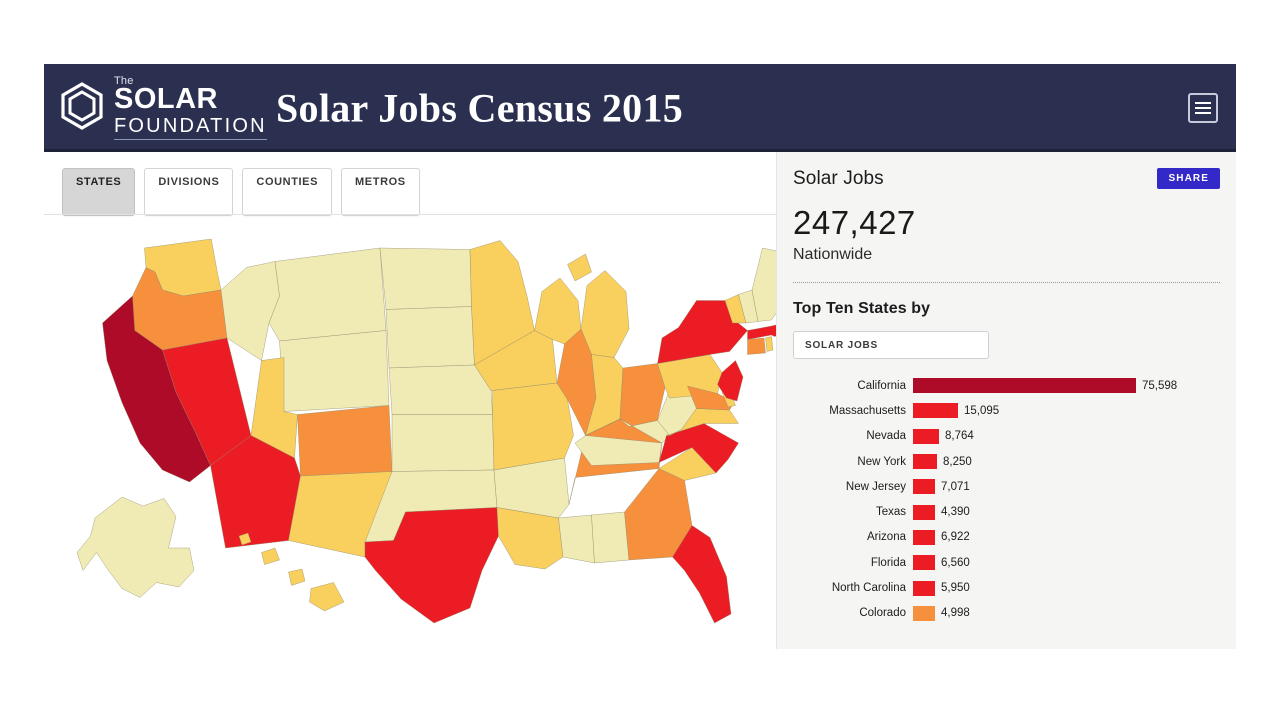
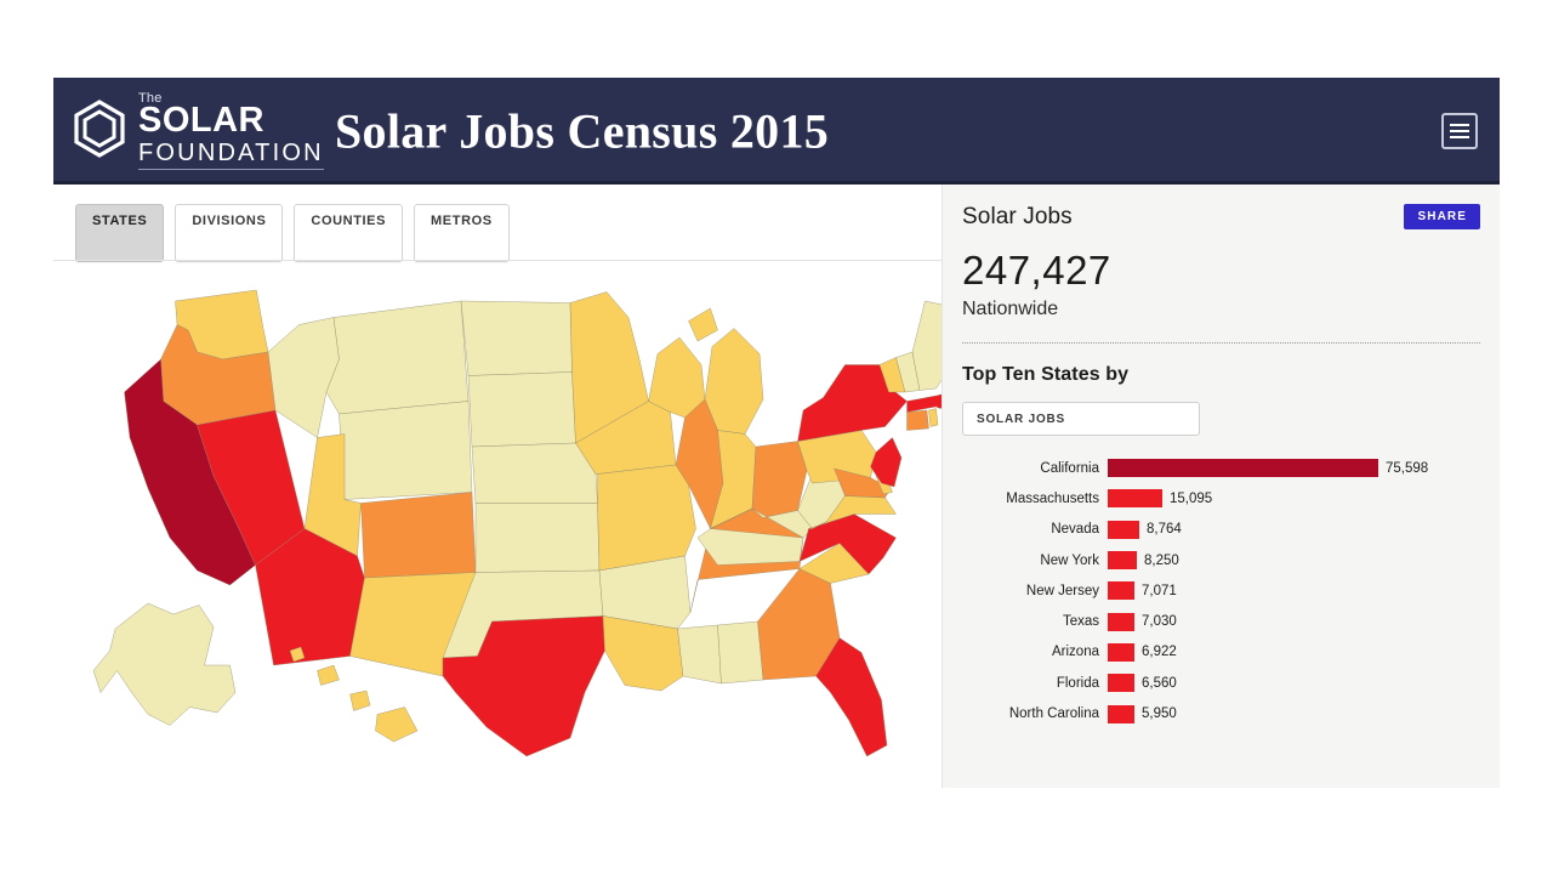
  The
  SOLAR
  FOUNDATION
  Solar Jobs Census 2015
  STATES
  DIVISIONS
  COUNTIES
  METROS
  Solar Jobs
  SHARE
  247,427
  Nationwide
  Top Ten States by
  SOLAR JOBS
  California
  75,598
  Massachusetts
  15,095
  Nevada
  8,764
  New York
  8,250
  New Jersey
  7,071
  Texas
- 4,390
+ 7,030
  Arizona
  6,922
  Florida
  6,560
  North Carolina
  5,950
- Colorado
- 4,998
